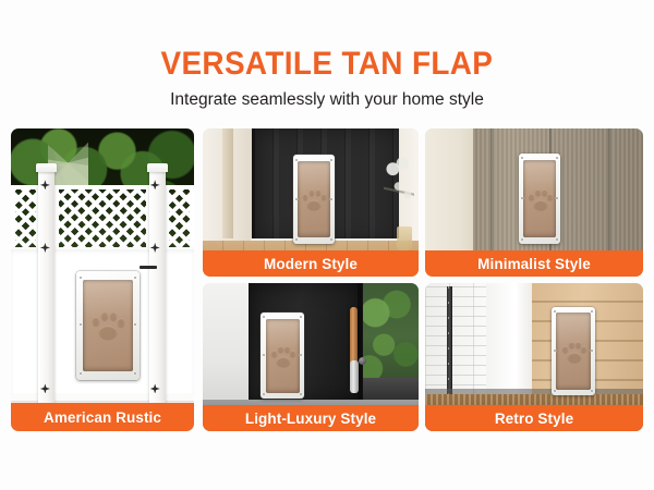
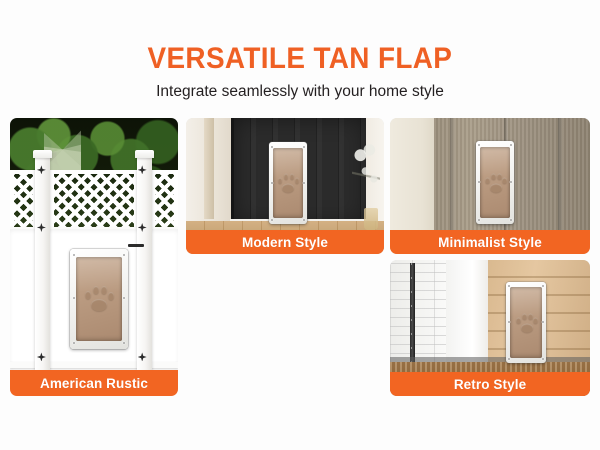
  VERSATILE TAN FLAP
  Integrate seamlessly with your home style
  American Rustic
  Modern Style
  Minimalist Style
- Light-Luxury Style
  Retro Style
